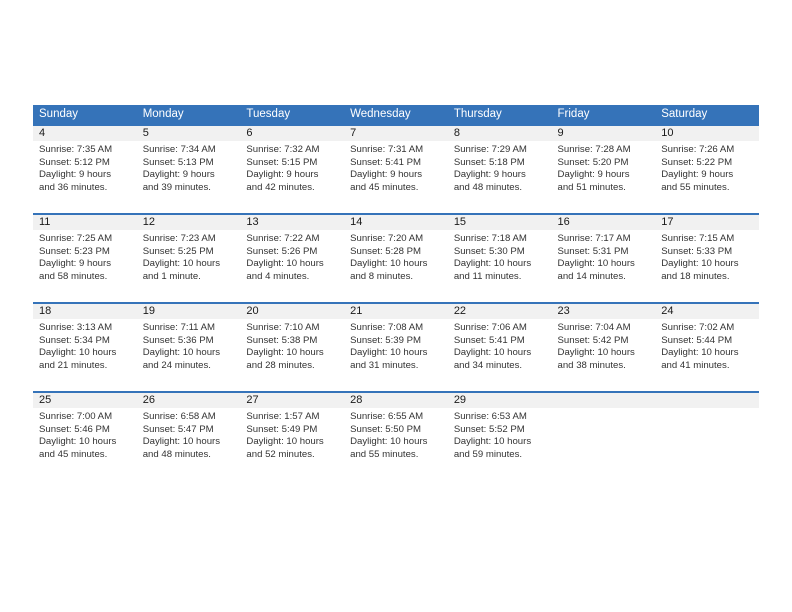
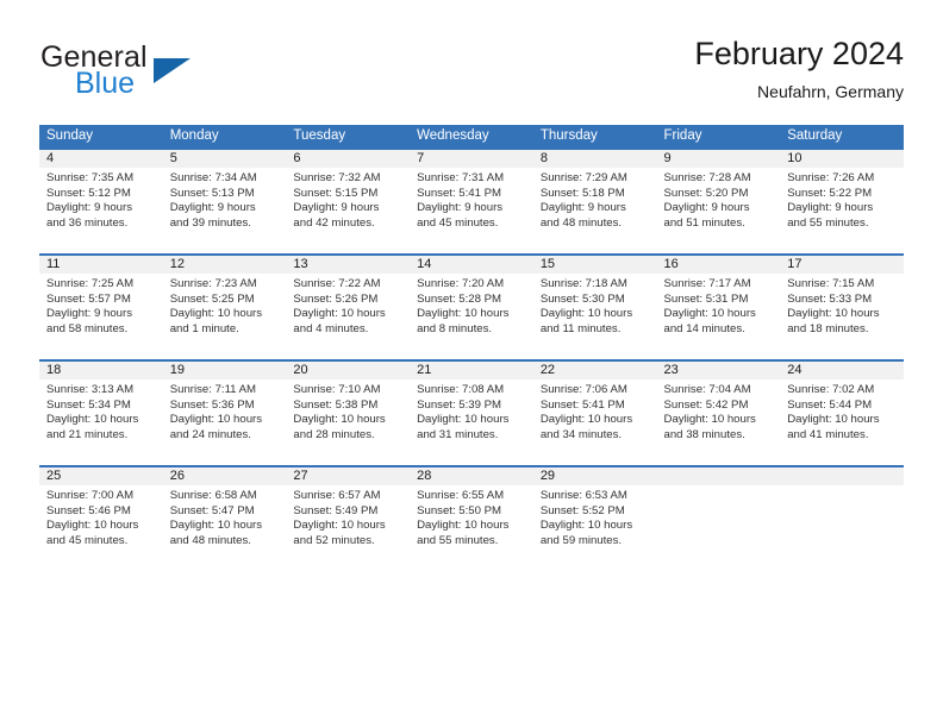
+ General
+ Blue
+ February 2024
+ Neufahrn, Germany
  Sunday	Monday	Tuesday	Wednesday	Thursday	Friday	Saturday
  4 Sunrise: 7:35 AM Sunset: 5:12 PM Daylight: 9 hours and 36 minutes.	5 Sunrise: 7:34 AM Sunset: 5:13 PM Daylight: 9 hours and 39 minutes.	6 Sunrise: 7:32 AM Sunset: 5:15 PM Daylight: 9 hours and 42 minutes.	7 Sunrise: 7:31 AM Sunset: 5:41 PM Daylight: 9 hours and 45 minutes.	8 Sunrise: 7:29 AM Sunset: 5:18 PM Daylight: 9 hours and 48 minutes.	9 Sunrise: 7:28 AM Sunset: 5:20 PM Daylight: 9 hours and 51 minutes.	10 Sunrise: 7:26 AM Sunset: 5:22 PM Daylight: 9 hours and 55 minutes.
- 11 Sunrise: 7:25 AM Sunset: 5:23 PM Daylight: 9 hours and 58 minutes.	12 Sunrise: 7:23 AM Sunset: 5:25 PM Daylight: 10 hours and 1 minute.	13 Sunrise: 7:22 AM Sunset: 5:26 PM Daylight: 10 hours and 4 minutes.	14 Sunrise: 7:20 AM Sunset: 5:28 PM Daylight: 10 hours and 8 minutes.	15 Sunrise: 7:18 AM Sunset: 5:30 PM Daylight: 10 hours and 11 minutes.	16 Sunrise: 7:17 AM Sunset: 5:31 PM Daylight: 10 hours and 14 minutes.	17 Sunrise: 7:15 AM Sunset: 5:33 PM Daylight: 10 hours and 18 minutes.
+ 11 Sunrise: 7:25 AM Sunset: 5:57 PM Daylight: 9 hours and 58 minutes.	12 Sunrise: 7:23 AM Sunset: 5:25 PM Daylight: 10 hours and 1 minute.	13 Sunrise: 7:22 AM Sunset: 5:26 PM Daylight: 10 hours and 4 minutes.	14 Sunrise: 7:20 AM Sunset: 5:28 PM Daylight: 10 hours and 8 minutes.	15 Sunrise: 7:18 AM Sunset: 5:30 PM Daylight: 10 hours and 11 minutes.	16 Sunrise: 7:17 AM Sunset: 5:31 PM Daylight: 10 hours and 14 minutes.	17 Sunrise: 7:15 AM Sunset: 5:33 PM Daylight: 10 hours and 18 minutes.
  18 Sunrise: 3:13 AM Sunset: 5:34 PM Daylight: 10 hours and 21 minutes.	19 Sunrise: 7:11 AM Sunset: 5:36 PM Daylight: 10 hours and 24 minutes.	20 Sunrise: 7:10 AM Sunset: 5:38 PM Daylight: 10 hours and 28 minutes.	21 Sunrise: 7:08 AM Sunset: 5:39 PM Daylight: 10 hours and 31 minutes.	22 Sunrise: 7:06 AM Sunset: 5:41 PM Daylight: 10 hours and 34 minutes.	23 Sunrise: 7:04 AM Sunset: 5:42 PM Daylight: 10 hours and 38 minutes.	24 Sunrise: 7:02 AM Sunset: 5:44 PM Daylight: 10 hours and 41 minutes.
- 25 Sunrise: 7:00 AM Sunset: 5:46 PM Daylight: 10 hours and 45 minutes.	26 Sunrise: 6:58 AM Sunset: 5:47 PM Daylight: 10 hours and 48 minutes.	27 Sunrise: 1:57 AM Sunset: 5:49 PM Daylight: 10 hours and 52 minutes.	28 Sunrise: 6:55 AM Sunset: 5:50 PM Daylight: 10 hours and 55 minutes.	29 Sunrise: 6:53 AM Sunset: 5:52 PM Daylight: 10 hours and 59 minutes.
+ 25 Sunrise: 7:00 AM Sunset: 5:46 PM Daylight: 10 hours and 45 minutes.	26 Sunrise: 6:58 AM Sunset: 5:47 PM Daylight: 10 hours and 48 minutes.	27 Sunrise: 6:57 AM Sunset: 5:49 PM Daylight: 10 hours and 52 minutes.	28 Sunrise: 6:55 AM Sunset: 5:50 PM Daylight: 10 hours and 55 minutes.	29 Sunrise: 6:53 AM Sunset: 5:52 PM Daylight: 10 hours and 59 minutes.
